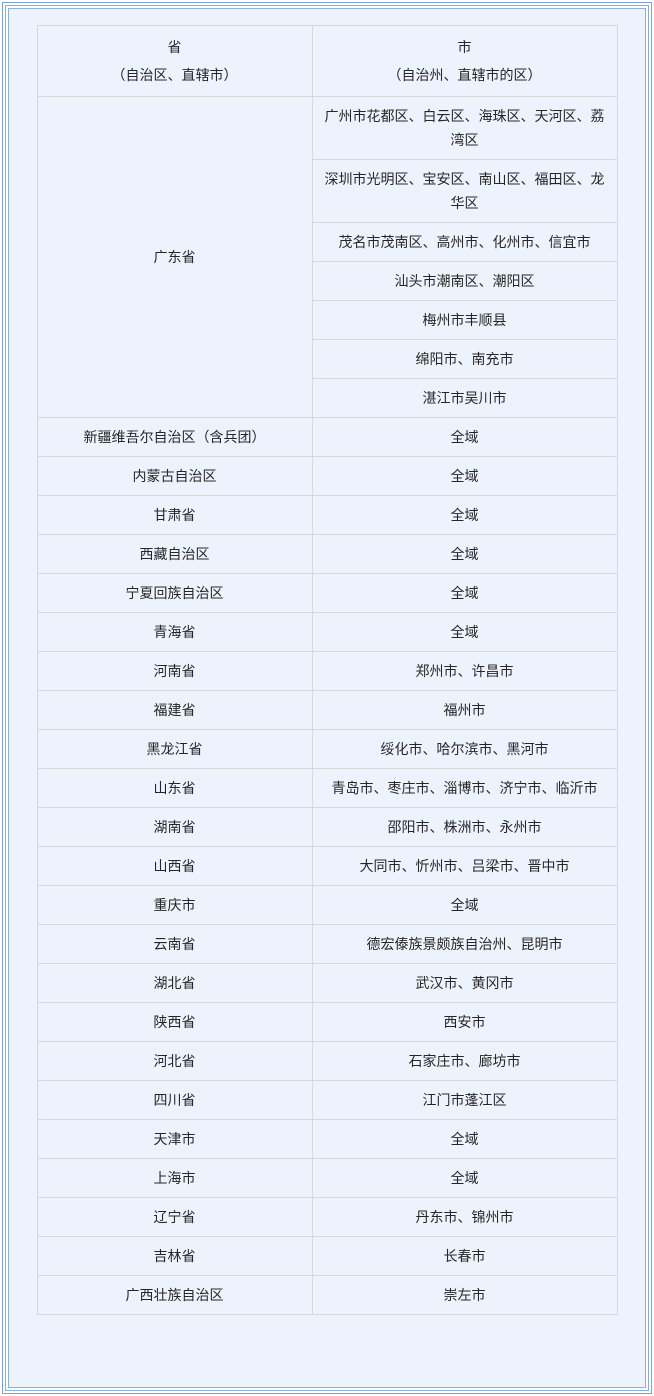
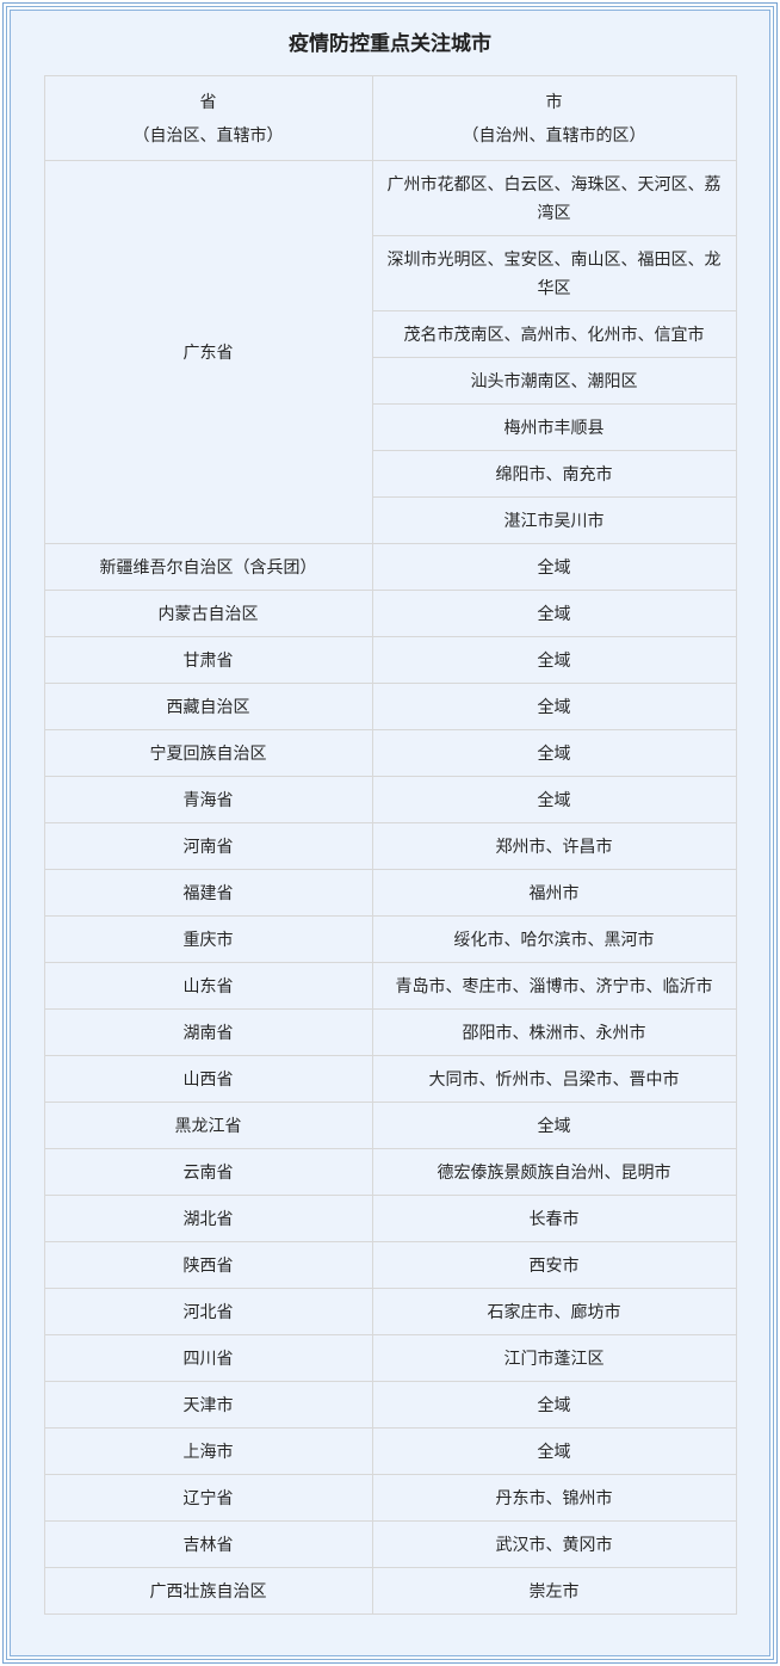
+ 疫情防控重点关注城市
  省 （自治区、直辖市）	市 （自治州、直辖市的区）
  广东省	广州市花都区、白云区、海珠区、天河区、荔湾区
  深圳市光明区、宝安区、南山区、福田区、龙华区
  茂名市茂南区、高州市、化州市、信宜市
  汕头市潮南区、潮阳区
  梅州市丰顺县
  绵阳市、南充市
  湛江市吴川市
  新疆维吾尔自治区（含兵团）	全域
  内蒙古自治区	全域
  甘肃省	全域
  西藏自治区	全域
  宁夏回族自治区	全域
  青海省	全域
  河南省	郑州市、许昌市
  福建省	福州市
- 黑龙江省	绥化市、哈尔滨市、黑河市
+ 重庆市	绥化市、哈尔滨市、黑河市
  山东省	青岛市、枣庄市、淄博市、济宁市、临沂市
  湖南省	邵阳市、株洲市、永州市
  山西省	大同市、忻州市、吕梁市、晋中市
- 重庆市	全域
+ 黑龙江省	全域
  云南省	德宏傣族景颇族自治州、昆明市
- 湖北省	武汉市、黄冈市
+ 湖北省	长春市
  陕西省	西安市
  河北省	石家庄市、廊坊市
  四川省	江门市蓬江区
  天津市	全域
  上海市	全域
  辽宁省	丹东市、锦州市
- 吉林省	长春市
+ 吉林省	武汉市、黄冈市
  广西壮族自治区	崇左市
